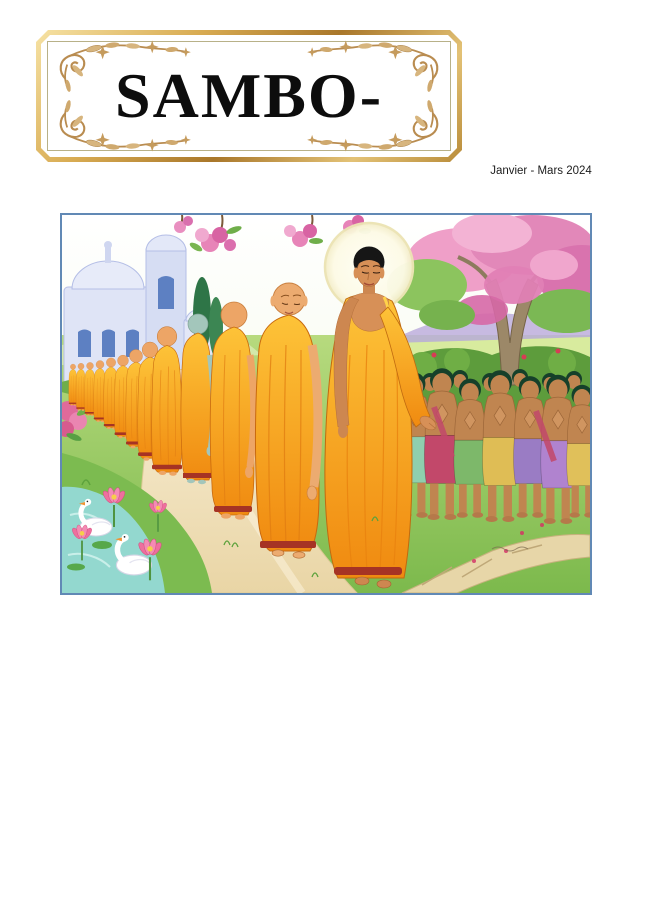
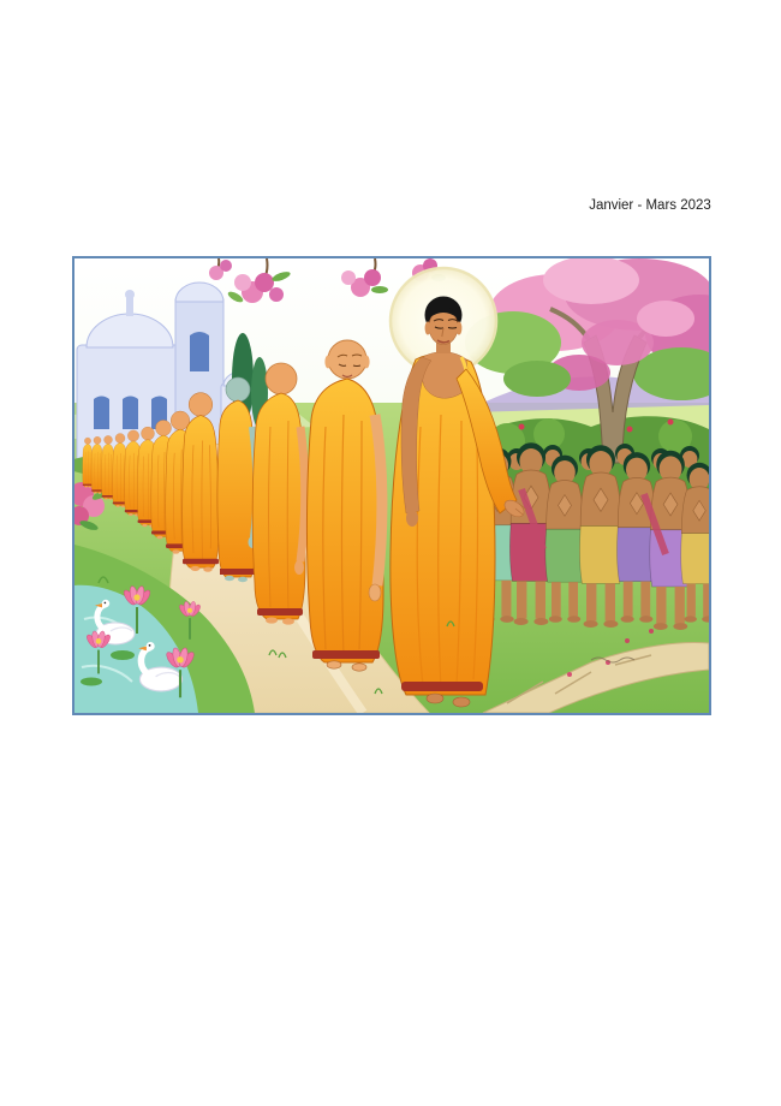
- SAMBO-
- Janvier - Mars 2024
+ Janvier - Mars 2023
